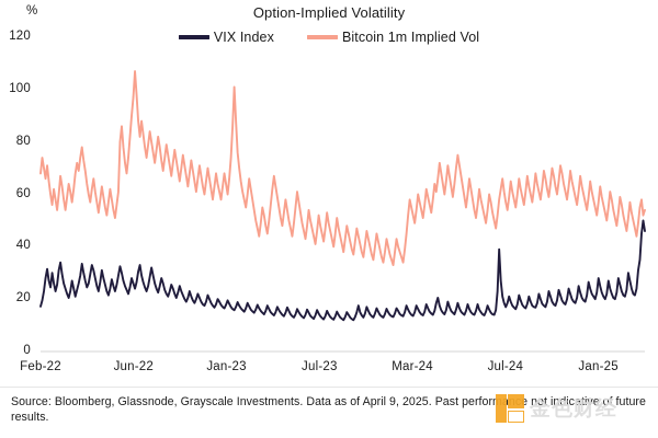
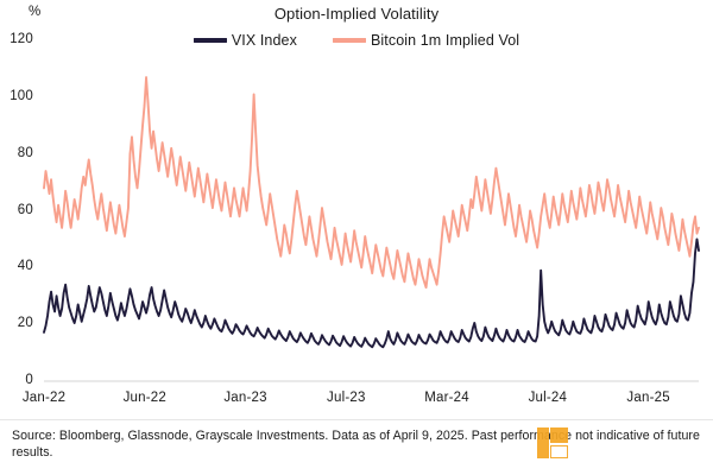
  %
  Option-Implied Volatility
  VIX Index
  Bitcoin 1m Implied Vol
  0
  20
  40
  60
  80
  100
  120
- Feb-22
+ Jan-22
  Jun-22
  Jan-23
  Jul-23
  Mar-24
  Jul-24
  Jan-25
  Source: Bloomberg, Glassnode, Grayscale Investments. Data as of April 9, 2025. Past perfore not indicative of future results.
- 金色财经
